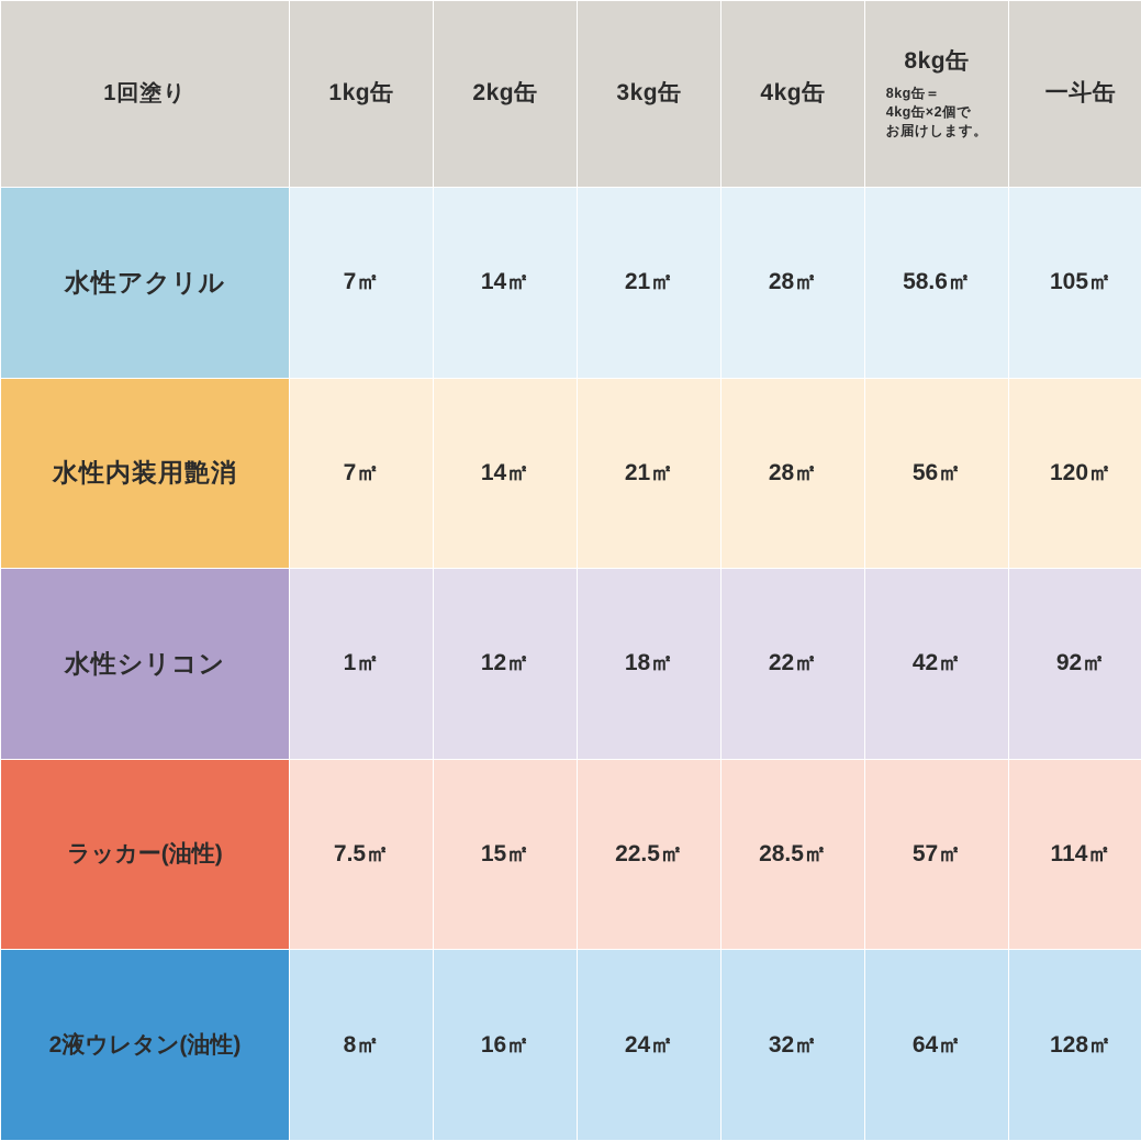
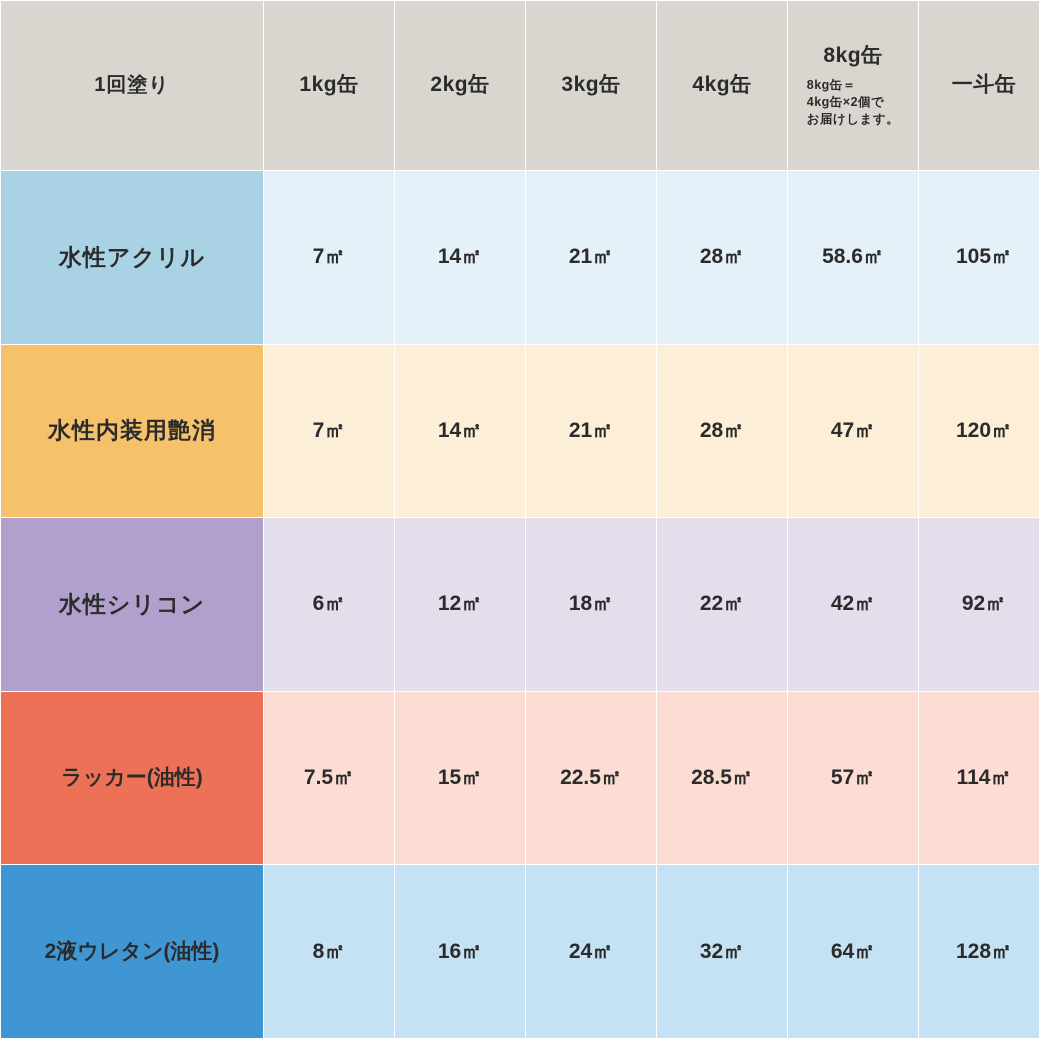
  1回塗り	1kg缶	2kg缶	3kg缶	4kg缶	8kg缶 8kg缶＝ 4kg缶×2個で お届けします。	一斗缶
  水性アクリル	7㎡	14㎡	21㎡	28㎡	58.6㎡	105㎡
- 水性内装用艶消	7㎡	14㎡	21㎡	28㎡	56㎡	120㎡
+ 水性内装用艶消	7㎡	14㎡	21㎡	28㎡	47㎡	120㎡
- 水性シリコン	1㎡	12㎡	18㎡	22㎡	42㎡	92㎡
+ 水性シリコン	6㎡	12㎡	18㎡	22㎡	42㎡	92㎡
  ラッカー(油性)	7.5㎡	15㎡	22.5㎡	28.5㎡	57㎡	114㎡
  2液ウレタン(油性)	8㎡	16㎡	24㎡	32㎡	64㎡	128㎡
